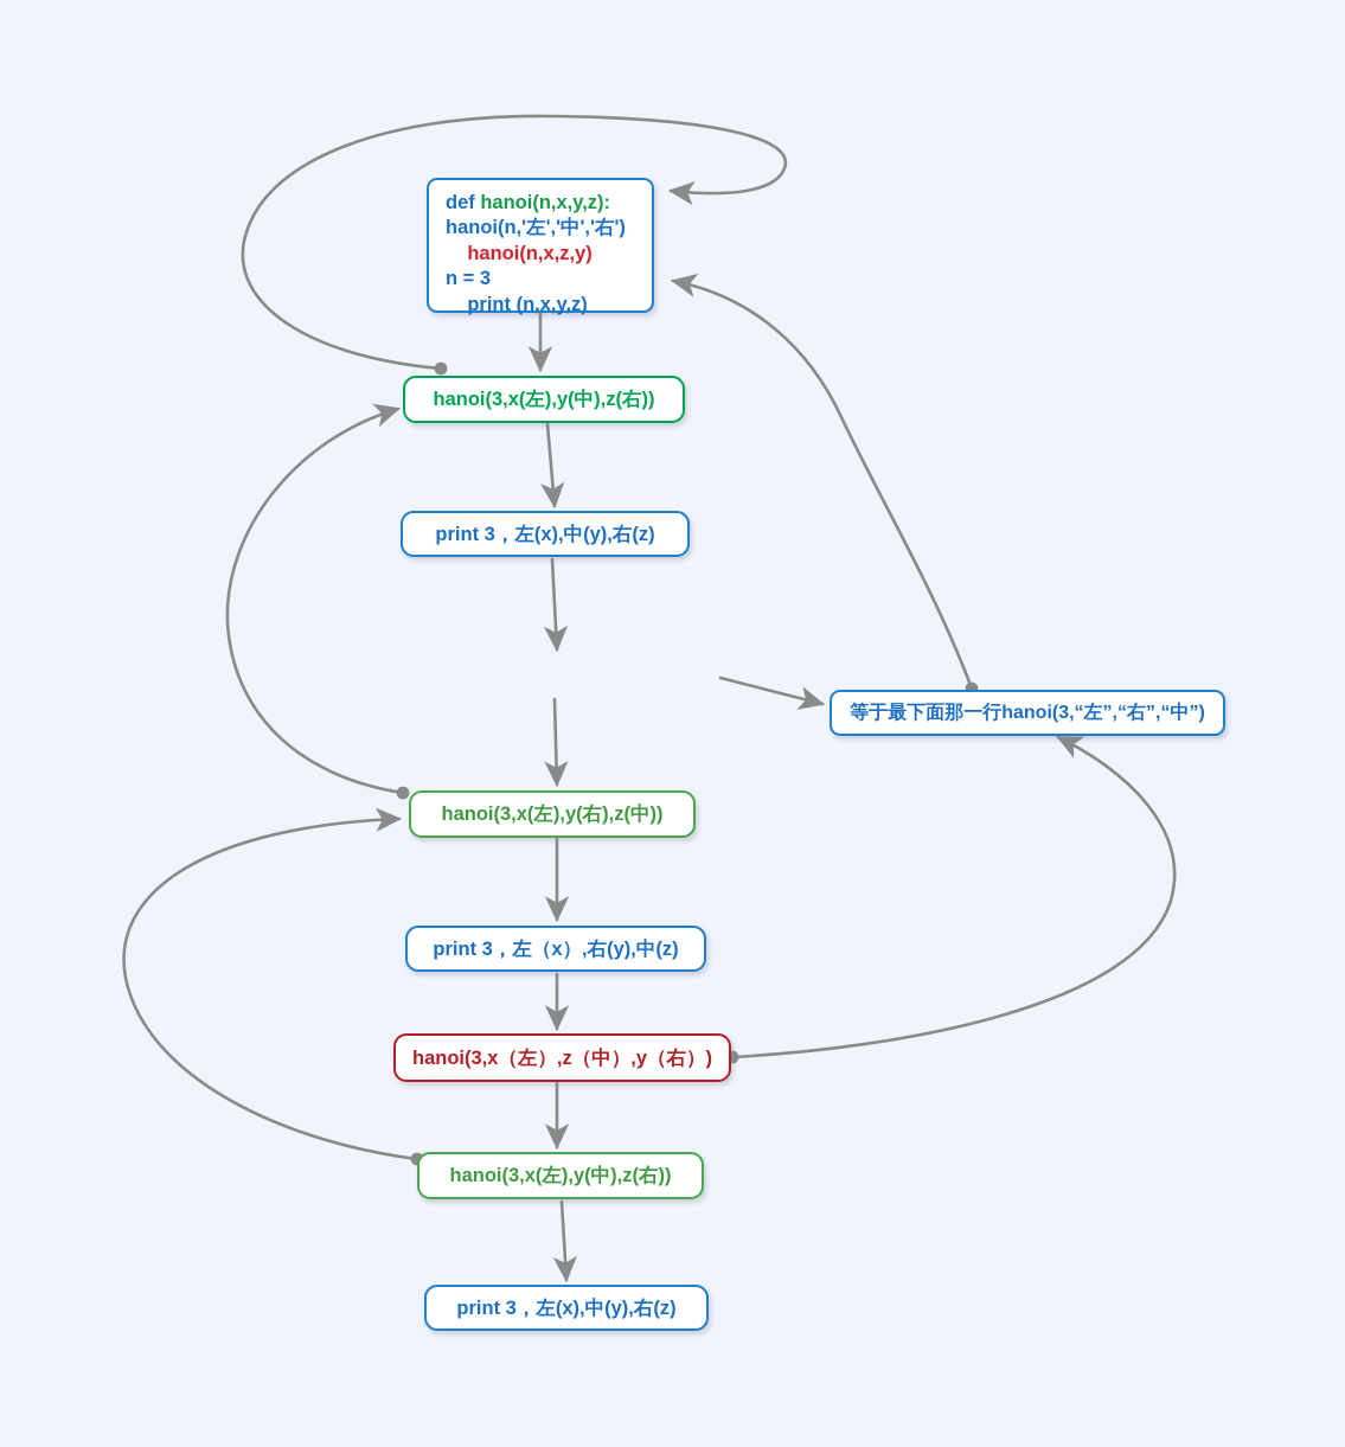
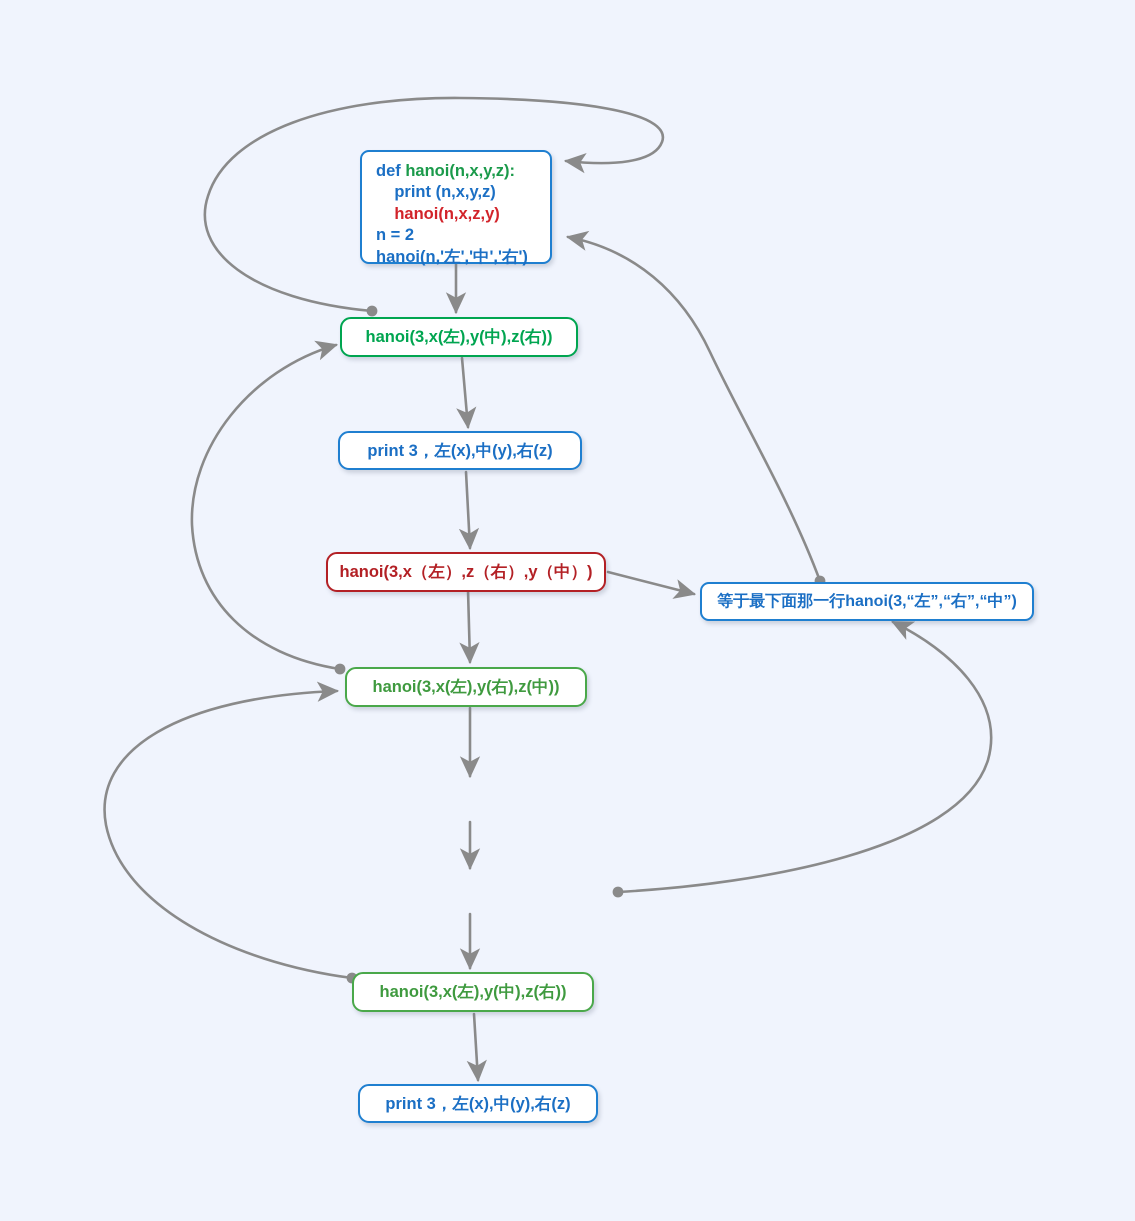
  def hanoi(n,x,y,z):
- hanoi(n,'左','中','右')
+ print (n,x,y,z)
  hanoi(n,x,z,y)
- n = 3
+ n = 2
- print (n,x,y,z)
+ hanoi(n,'左','中','右')
  hanoi(3,x(左),y(中),z(右))
  print 3，左(x),中(y),右(z)
+ hanoi(3,x（左）,z（右）,y（中）)
  等于最下面那一行hanoi(3,“左”,“右”,“中”)
  hanoi(3,x(左),y(右),z(中))
- print 3，左（x）,右(y),中(z)
- hanoi(3,x（左）,z（中）,y（右）)
  hanoi(3,x(左),y(中),z(右))
  print 3，左(x),中(y),右(z)
